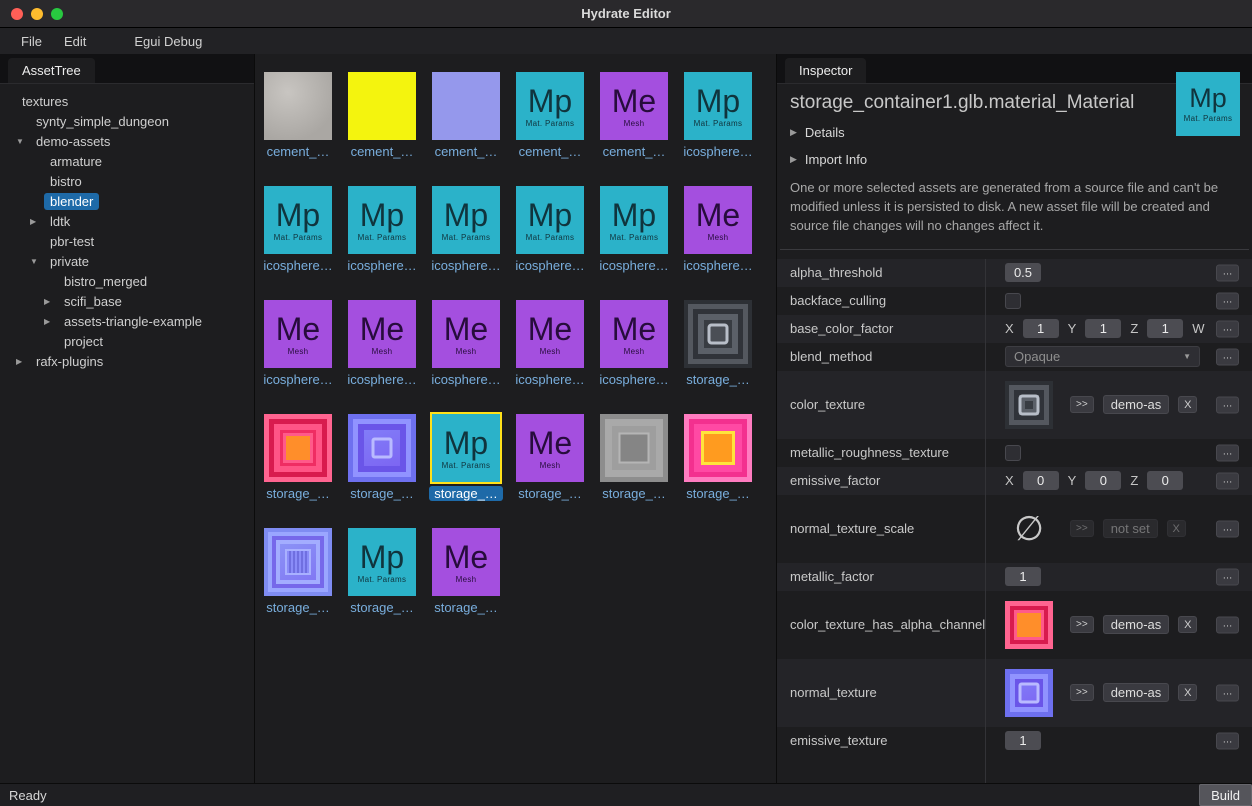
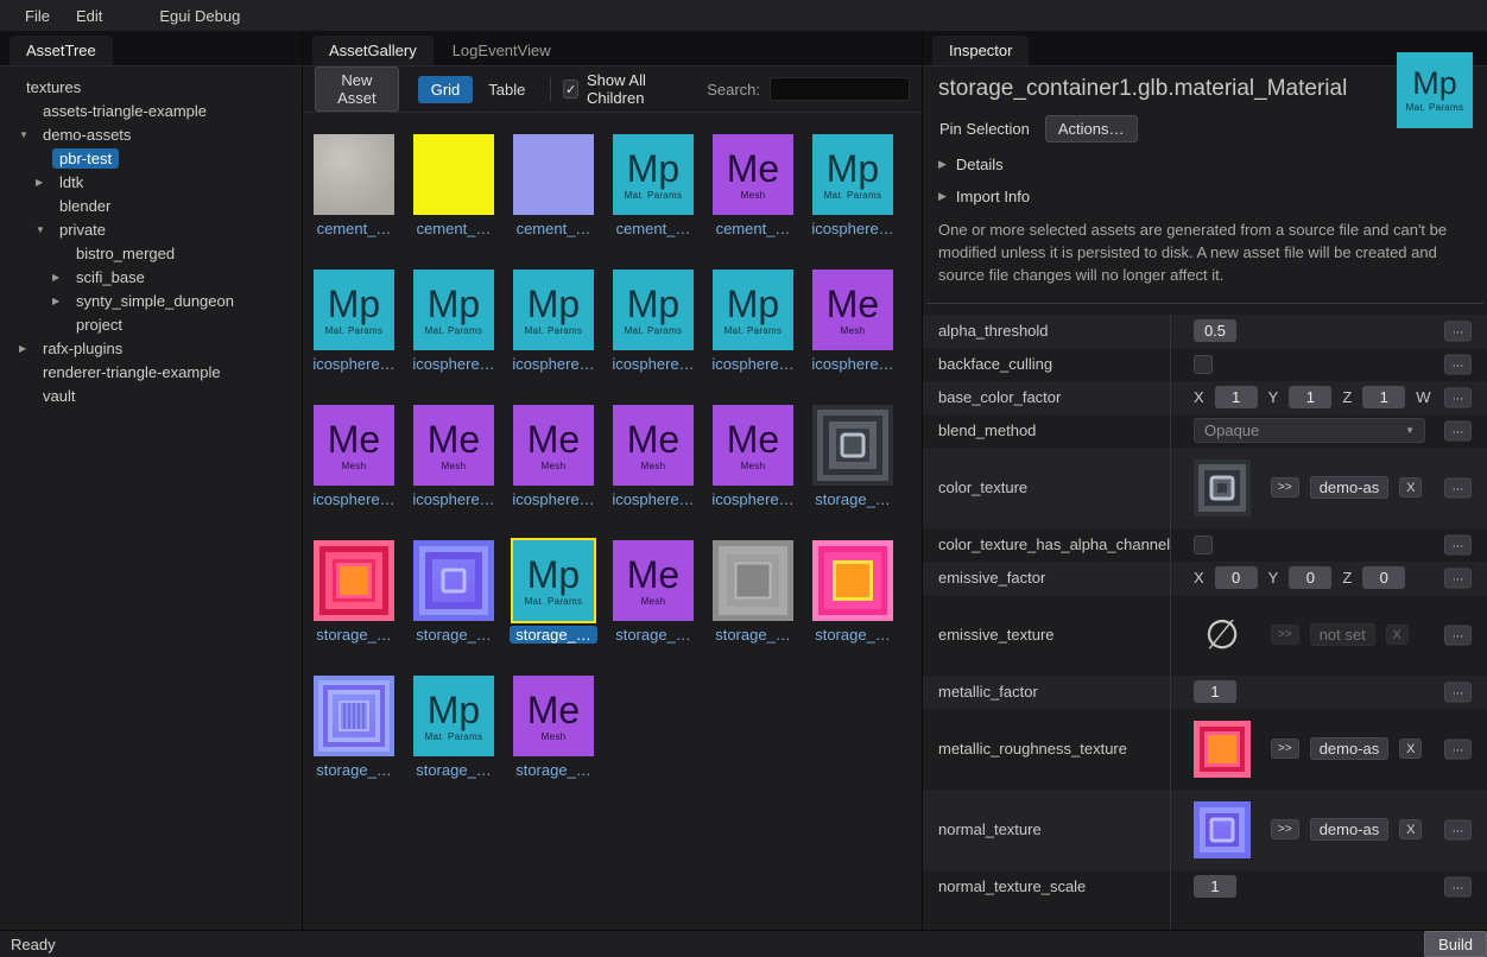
- Hydrate Editor
  File
  Edit
  Egui Debug
  AssetTree
  textures
- synty_simple_dungeon
+ assets-triangle-example
  ▼
  demo-assets
- armature
- bistro
- blender
+ pbr-test
  ▶
  ldtk
- pbr-test
+ blender
  ▼
  private
  bistro_merged
  ▶
  scifi_base
  ▶
- assets-triangle-example
+ synty_simple_dungeon
  project
  ▶
  rafx-plugins
+ renderer-triangle-example
+ vault
+ AssetGallery
+ LogEventView
+ New Asset
+ Grid
+ Table
+ ✓
+ Show All Children
+ Search:
  cement_…
  cement_…
  cement_…
  Mp
  Mat. Params
  cement_…
  Me
  Mesh
  cement_…
  Mp
  Mat. Params
  icosphere…
  Mp
  Mat. Params
  icosphere…
  Mp
  Mat. Params
  icosphere…
  Mp
  Mat. Params
  icosphere…
  Mp
  Mat. Params
  icosphere…
  Mp
  Mat. Params
  icosphere…
  Me
  Mesh
  icosphere…
  Me
  Mesh
  icosphere…
  Me
  Mesh
  icosphere…
  Me
  Mesh
  icosphere…
  Me
  Mesh
  icosphere…
  Me
  Mesh
  icosphere…
  storage_…
  storage_…
  storage_…
  Mp
  Mat. Params
  storage_…
  Me
  Mesh
  storage_…
  storage_…
  storage_…
  storage_…
  Mp
  Mat. Params
  storage_…
  Me
  Mesh
  storage_…
  Inspector
  Mp
  Mat. Params
  storage_container1.glb.material_Material
+ Pin Selection
+ Actions…
  ▶
  Details
  ▶
  Import Info
- One or more selected assets are generated from a source file and can't be modified unless it is persisted to disk. A new asset file will be created and source file changes will no changes affect it.
+ One or more selected assets are generated from a source file and can't be modified unless it is persisted to disk. A new asset file will be created and source file changes will no longer affect it.
  alpha_threshold
  0.5
  …
  backface_culling
  …
  base_color_factor
  X
  1
  Y
  1
  Z
  1
  W
  …
  blend_method
  Opaque
  ▼
  …
  color_texture
  >>
  demo-as
  X
  …
- metallic_roughness_texture
+ color_texture_has_alpha_channel
  …
  emissive_factor
  X
  0
  Y
  0
  Z
  0
  …
- normal_texture_scale
+ emissive_texture
  ∅
  >>
  not set
  X
  …
  metallic_factor
  1
  …
- color_texture_has_alpha_channel
+ metallic_roughness_texture
  >>
  demo-as
  X
  …
  normal_texture
  >>
  demo-as
  X
  …
- emissive_texture
+ normal_texture_scale
  1
  …
  Ready
  Build
